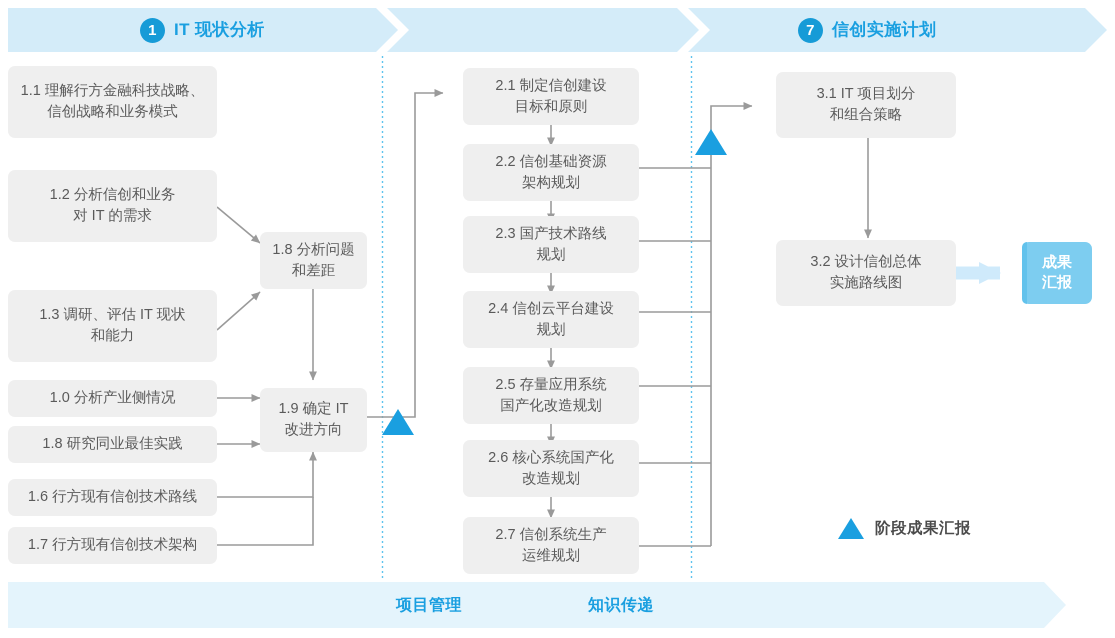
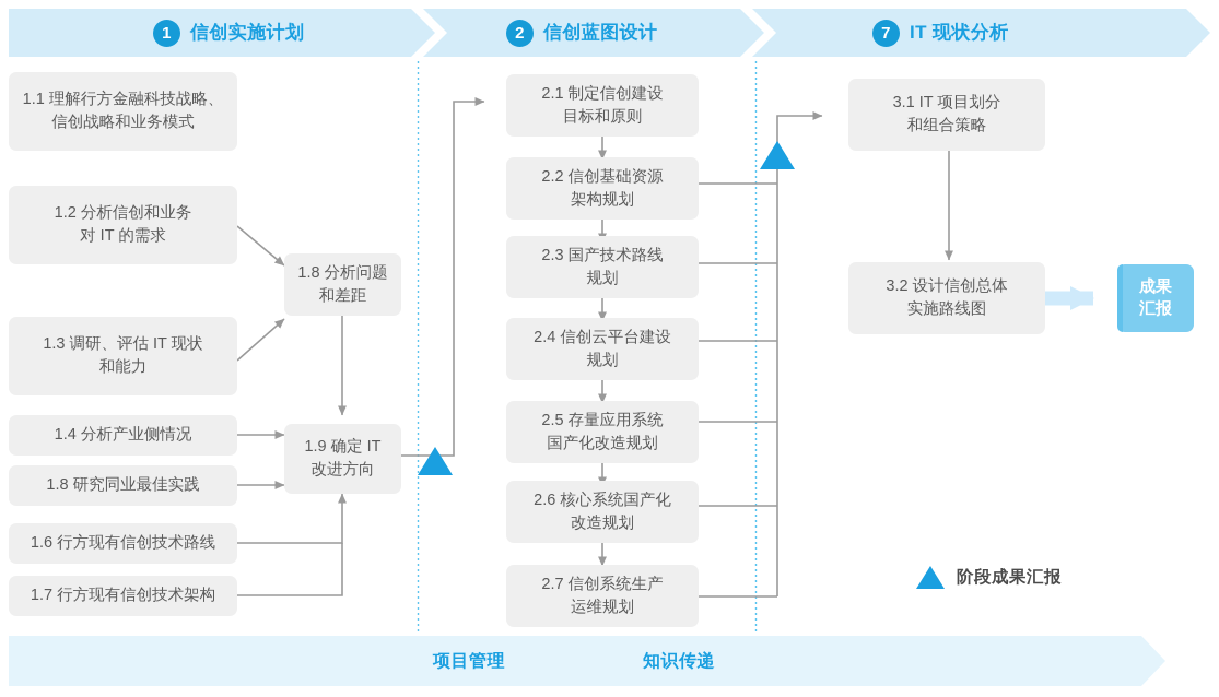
  1
- IT 现状分析
+ 信创实施计划
+ 2
+ 信创蓝图设计
  7
- 信创实施计划
+ IT 现状分析
  1.1 理解行方金融科技战略、
  信创战略和业务模式
  1.2 分析信创和业务
  对 IT 的需求
  1.3 调研、评估 IT 现状
  和能力
- 1.0 分析产业侧情况
+ 1.4 分析产业侧情况
  1.8 研究同业最佳实践
  1.6 行方现有信创技术路线
  1.7 行方现有信创技术架构
  1.8 分析问题
  和差距
  1.9 确定 IT
  改进方向
  2.1 制定信创建设
  目标和原则
  2.2 信创基础资源
  架构规划
  2.3 国产技术路线
  规划
  2.4 信创云平台建设
  规划
  2.5 存量应用系统
  国产化改造规划
  2.6 核心系统国产化
  改造规划
  2.7 信创系统生产
  运维规划
  3.1 IT 项目划分
  和组合策略
  3.2 设计信创总体
  实施路线图
  成果
  汇报
  阶段成果汇报
  项目管理
  知识传递
